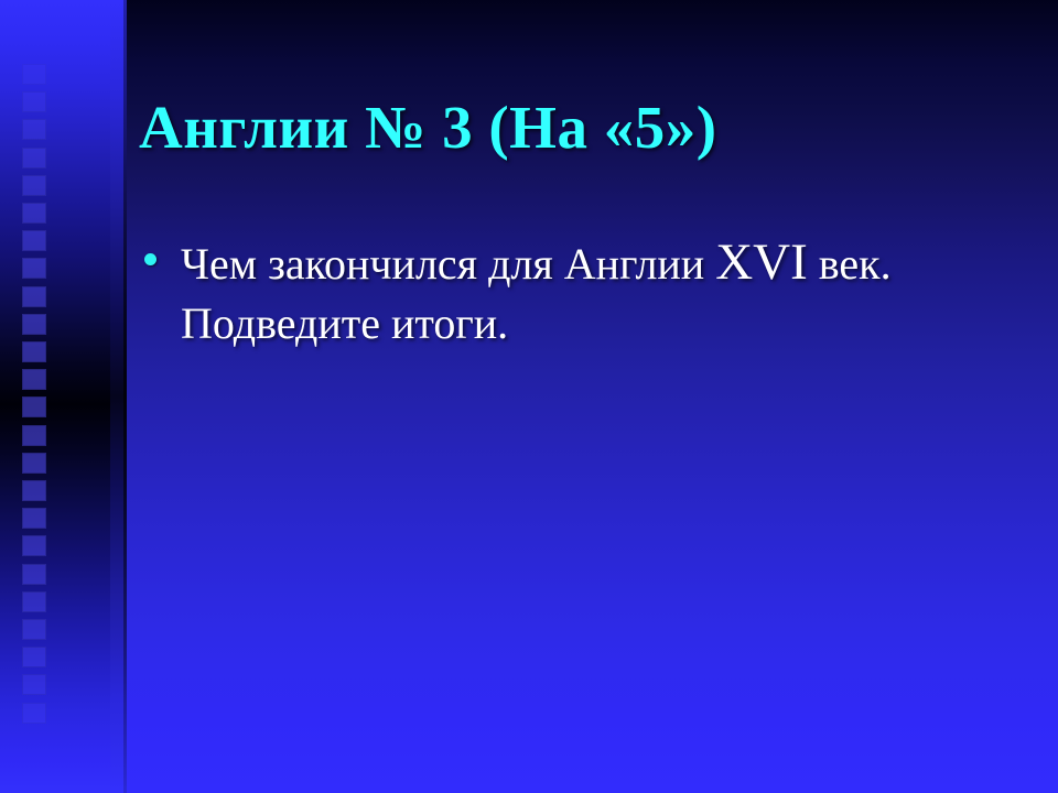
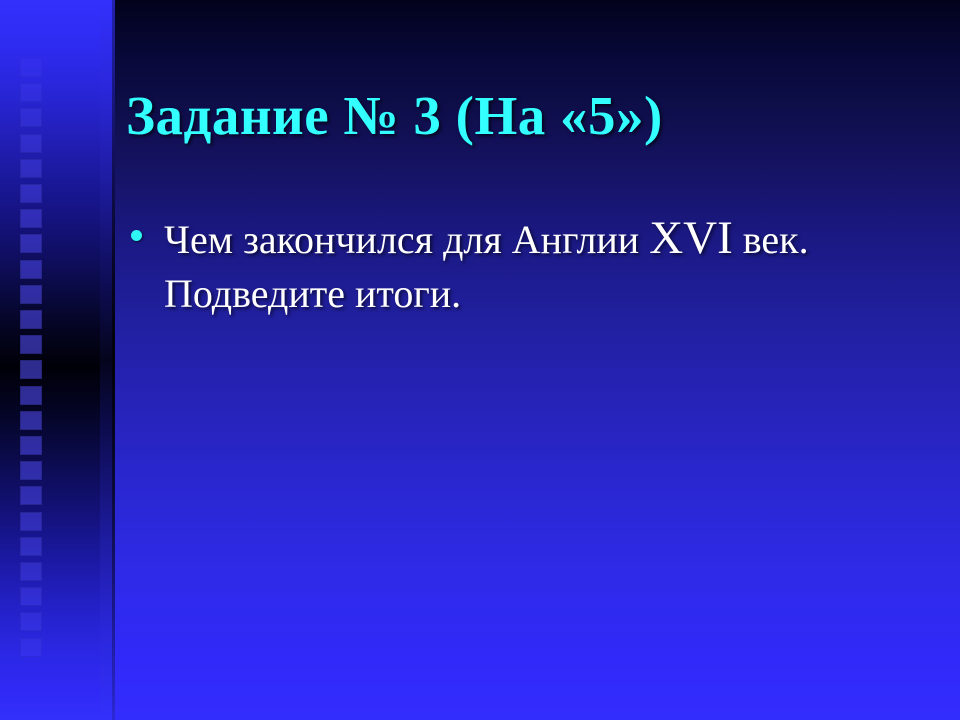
- Англии № 3 (На «5»)
+ Задание № 3 (На «5»)
  Чем закончился для Англии XVI век.
  Подведите итоги.
